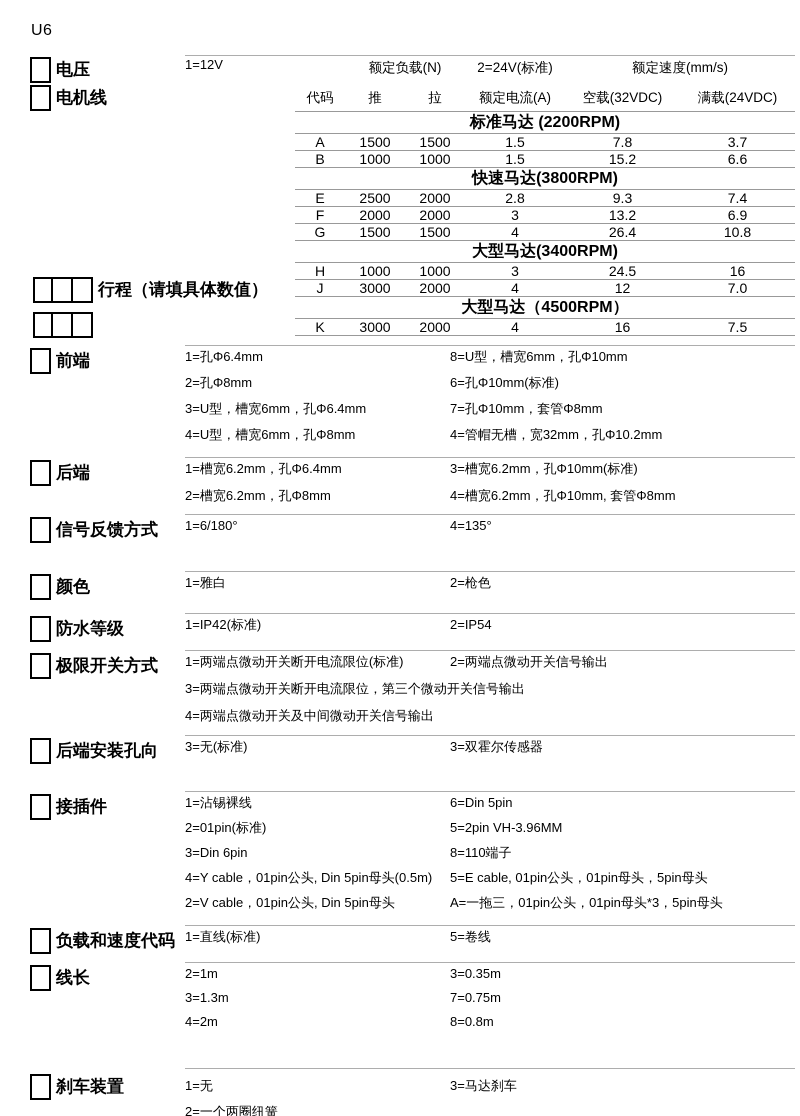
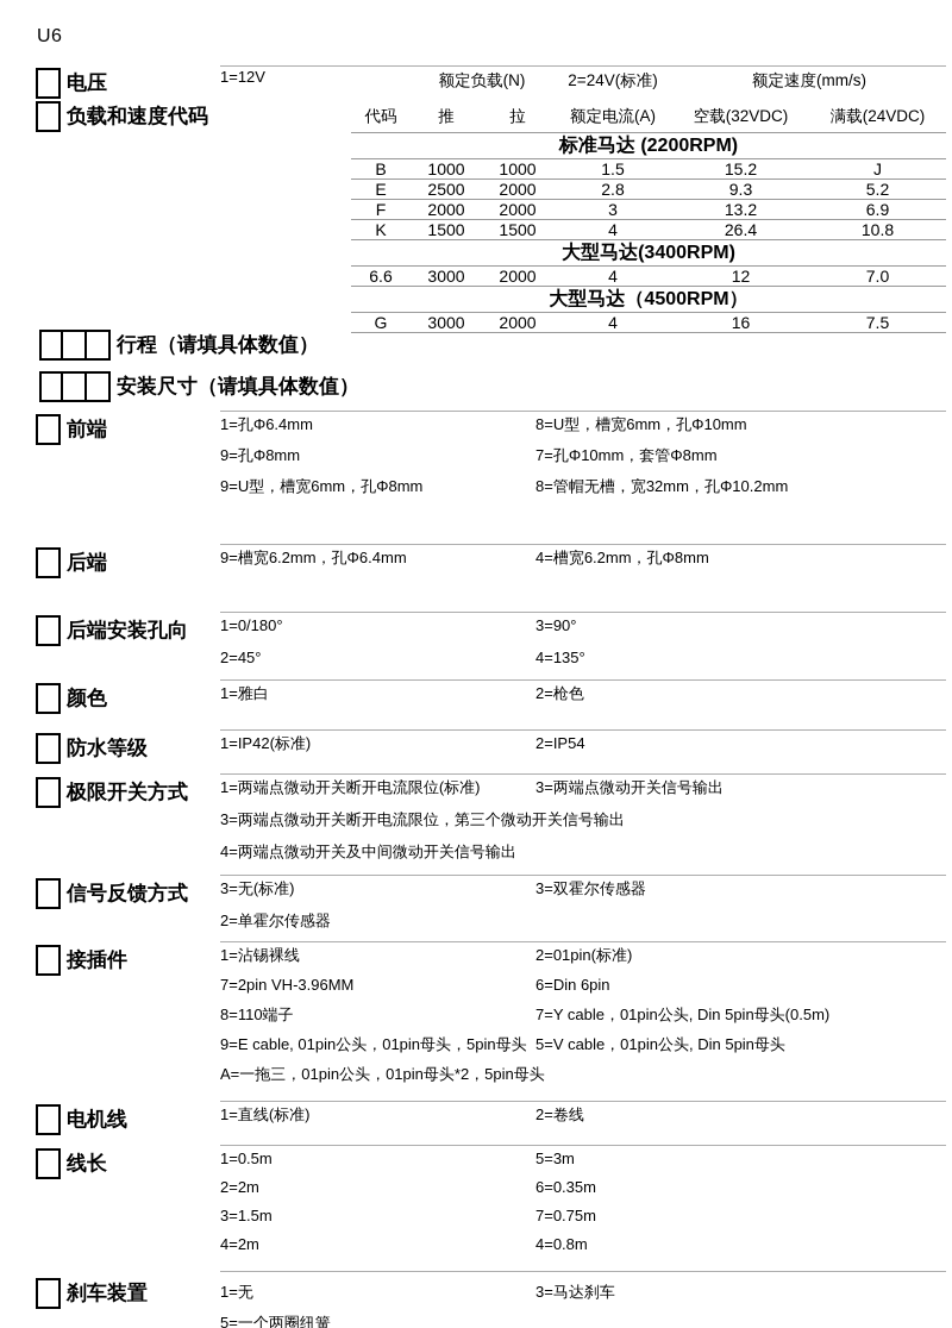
  U6
  电压
  1=12V
- 电机线
+ 负载和速度代码
  行程（请填具体数值）
+ 安装尺寸（请填具体数值）
  前端
  1=孔Φ6.4mm
  8=U型，槽宽6mm，孔Φ10mm
- 2=孔Φ8mm
+ 9=孔Φ8mm
- 6=孔Φ10mm(标准)
- 3=U型，槽宽6mm，孔Φ6.4mm
  7=孔Φ10mm，套管Φ8mm
- 4=U型，槽宽6mm，孔Φ8mm
+ 9=U型，槽宽6mm，孔Φ8mm
- 4=管帽无槽，宽32mm，孔Φ10.2mm
+ 8=管帽无槽，宽32mm，孔Φ10.2mm
  后端
- 1=槽宽6.2mm，孔Φ6.4mm
+ 9=槽宽6.2mm，孔Φ6.4mm
- 3=槽宽6.2mm，孔Φ10mm(标准)
- 2=槽宽6.2mm，孔Φ8mm
+ 4=槽宽6.2mm，孔Φ8mm
- 4=槽宽6.2mm，孔Φ10mm, 套管Φ8mm
- 信号反馈方式
+ 后端安装孔向
- 1=6/180°
+ 1=0/180°
+ 3=90°
+ 2=45°
  4=135°
  颜色
  1=雅白
  2=枪色
  防水等级
  1=IP42(标准)
  2=IP54
  极限开关方式
  1=两端点微动开关断开电流限位(标准)
- 2=两端点微动开关信号输出
+ 3=两端点微动开关信号输出
  3=两端点微动开关断开电流限位，第三个微动开关信号输出
  4=两端点微动开关及中间微动开关信号输出
- 后端安装孔向
+ 信号反馈方式
  3=无(标准)
  3=双霍尔传感器
+ 2=单霍尔传感器
  接插件
  1=沾锡裸线
- 6=Din 5pin
  2=01pin(标准)
- 5=2pin VH-3.96MM
+ 7=2pin VH-3.96MM
- 3=Din 6pin
+ 6=Din 6pin
  8=110端子
- 4=Y cable，01pin公头, Din 5pin母头(0.5m)
+ 7=Y cable，01pin公头, Din 5pin母头(0.5m)
- 5=E cable, 01pin公头，01pin母头，5pin母头
+ 9=E cable, 01pin公头，01pin母头，5pin母头
- 2=V cable，01pin公头, Din 5pin母头
+ 5=V cable，01pin公头, Din 5pin母头
- A=一拖三，01pin公头，01pin母头*3，5pin母头
+ A=一拖三，01pin公头，01pin母头*2，5pin母头
- 负载和速度代码
+ 电机线
  1=直线(标准)
- 5=卷线
+ 2=卷线
  线长
+ 1=0.5m
+ 5=3m
- 2=1m
+ 2=2m
- 3=0.35m
+ 6=0.35m
- 3=1.3m
+ 3=1.5m
  7=0.75m
  4=2m
- 8=0.8m
+ 4=0.8m
  刹车装置
  1=无
  3=马达刹车
- 2=一个两圈纽簧
+ 5=一个两圈纽簧
  代码	额定负载(N) 推 拉	2=24V(标准) 额定电流(A)	额定速度(mm/s) 空载(32VDC) 满载(24VDC)
  标准马达 (2200RPM)
- A	1500	1500	1.5	7.8	3.7
- B	1000	1000	1.5	15.2	6.6
+ B	1000	1000	1.5	15.2	J
- 快速马达(3800RPM)
- E	2500	2000	2.8	9.3	7.4
+ E	2500	2000	2.8	9.3	5.2
  F	2000	2000	3	13.2	6.9
- G	1500	1500	4	26.4	10.8
+ K	1500	1500	4	26.4	10.8
  大型马达(3400RPM)
- H	1000	1000	3	24.5	16
- J	3000	2000	4	12	7.0
+ 6.6	3000	2000	4	12	7.0
  大型马达（4500RPM）
- K	3000	2000	4	16	7.5
+ G	3000	2000	4	16	7.5
